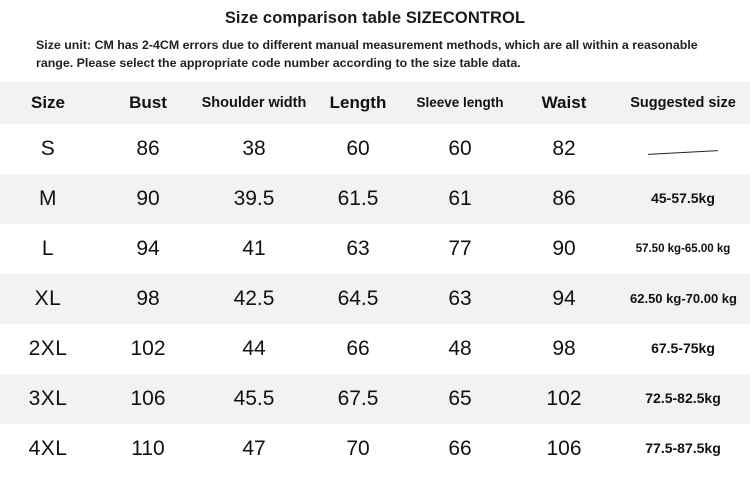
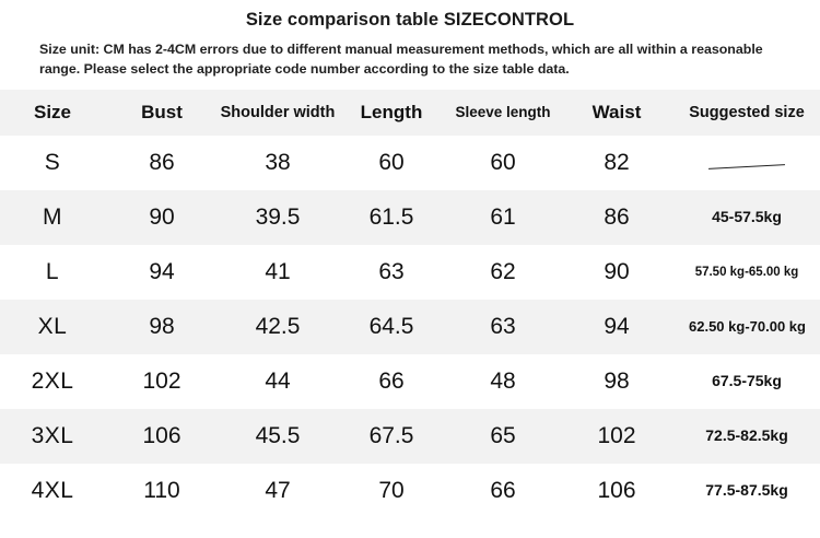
  Size comparison table SIZECONTROL
  Size unit: CM has 2-4CM errors due to different manual measurement methods, which are all within a reasonable range. Please select the appropriate code number according to the size table data.
  Size	Bust	Shoulder width	Length	Sleeve length	Waist	Suggested size
  S	86	38	60	60	82
  M	90	39.5	61.5	61	86	45-57.5kg
- L	94	41	63	77	90	57.50 kg-65.00 kg
+ L	94	41	63	62	90	57.50 kg-65.00 kg
  XL	98	42.5	64.5	63	94	62.50 kg-70.00 kg
  2XL	102	44	66	48	98	67.5-75kg
  3XL	106	45.5	67.5	65	102	72.5-82.5kg
  4XL	110	47	70	66	106	77.5-87.5kg
